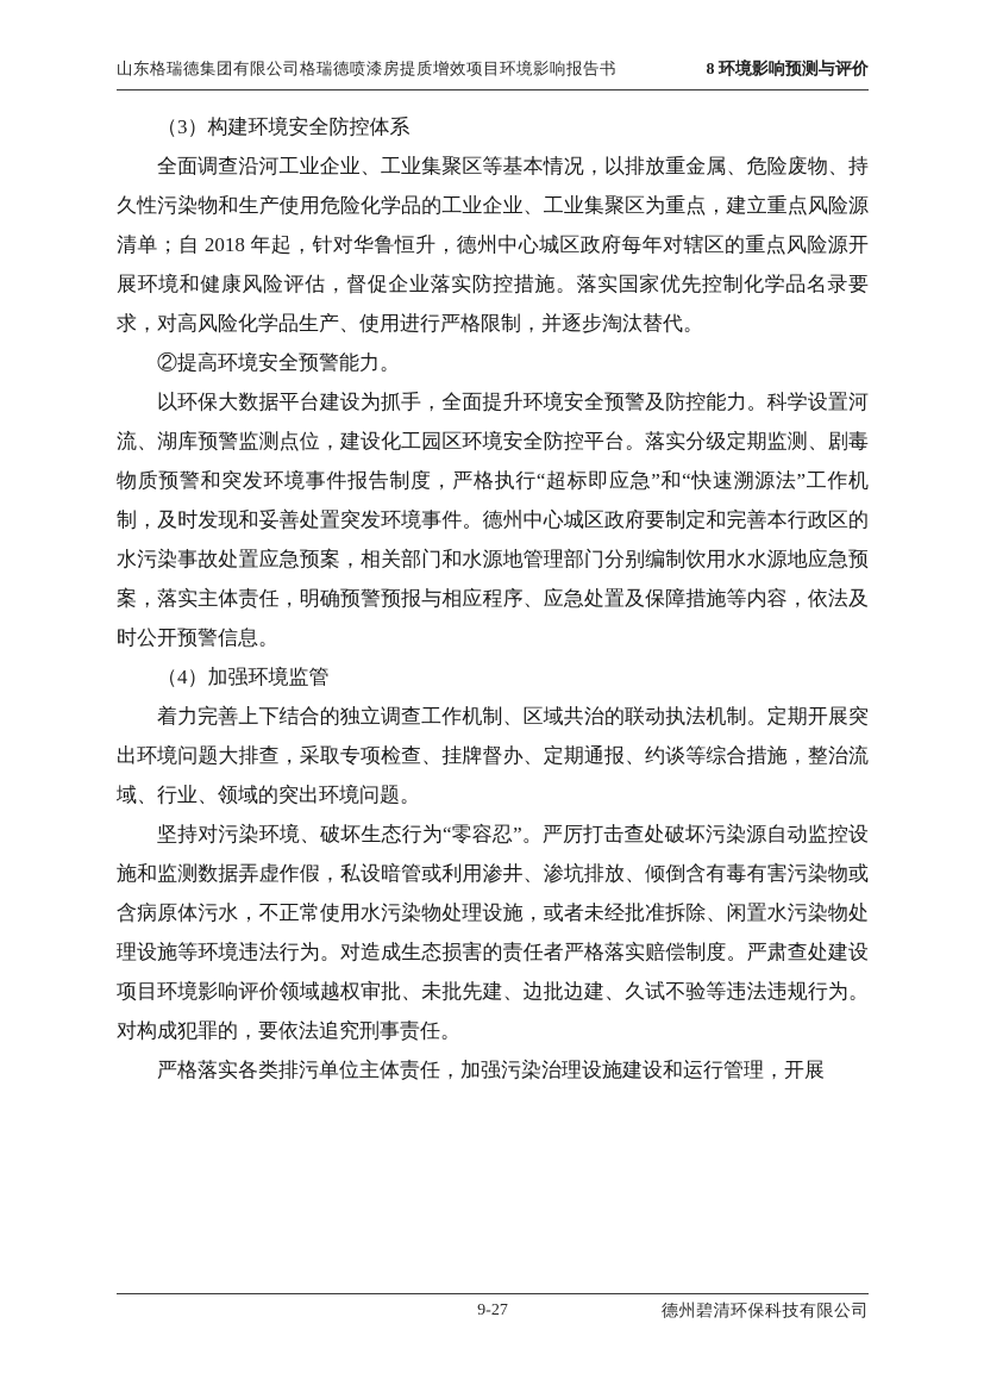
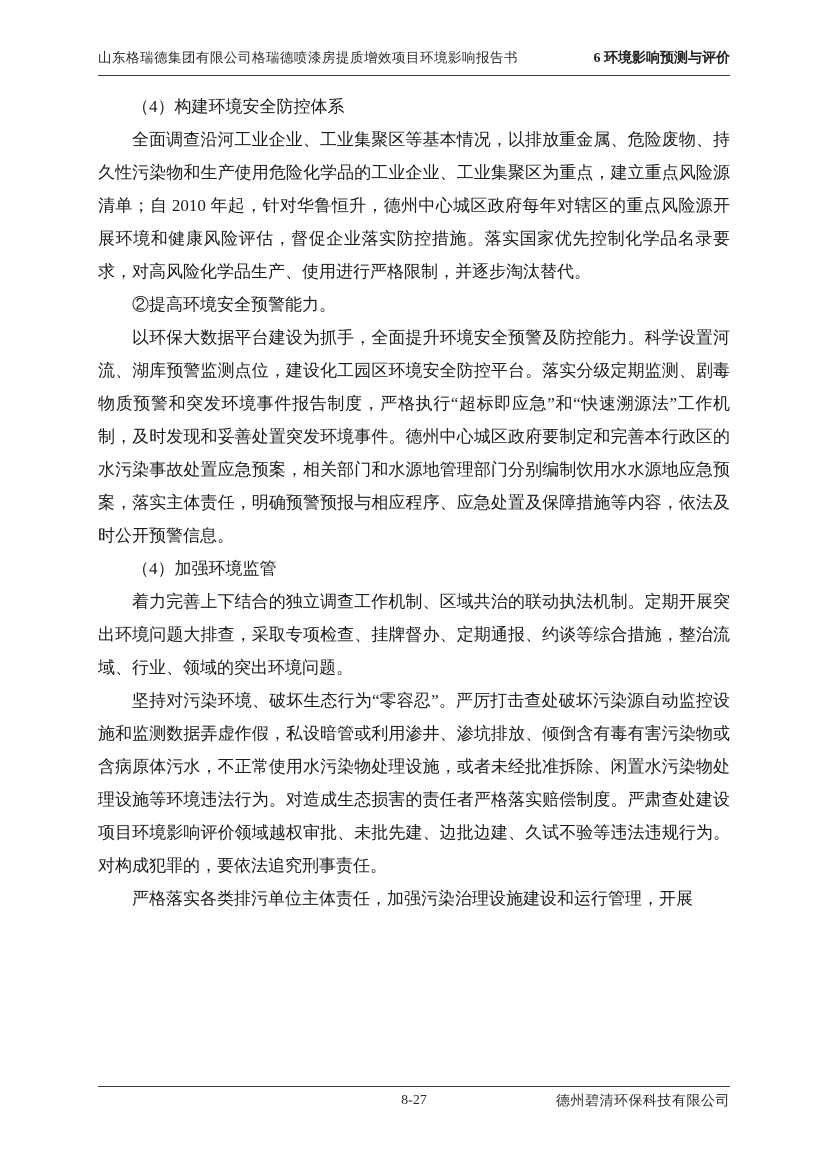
  山东格瑞德集团有限公司格瑞德喷漆房提质增效项目环境影响报告书
- 8 环境影响预测与评价
+ 6 环境影响预测与评价
- （3）构建环境安全防控体系
+ （4）构建环境安全防控体系
- 全面调查沿河工业企业、工业集聚区等基本情况，以排放重金属、危险废物、持久性污染物和生产使用危险化学品的工业企业、工业集聚区为重点，建立重点风险源清单；自 2018 年起，针对华鲁恒升，德州中心城区政府每年对辖区的重点风险源开展环境和健康风险评估，督促企业落实防控措施。落实国家优先控制化学品名录要求，对高风险化学品生产、使用进行严格限制，并逐步淘汰替代。
+ 全面调查沿河工业企业、工业集聚区等基本情况，以排放重金属、危险废物、持久性污染物和生产使用危险化学品的工业企业、工业集聚区为重点，建立重点风险源清单；自 2010 年起，针对华鲁恒升，德州中心城区政府每年对辖区的重点风险源开展环境和健康风险评估，督促企业落实防控措施。落实国家优先控制化学品名录要求，对高风险化学品生产、使用进行严格限制，并逐步淘汰替代。
  ②提高环境安全预警能力。
  以环保大数据平台建设为抓手，全面提升环境安全预警及防控能力。科学设置河流、湖库预警监测点位，建设化工园区环境安全防控平台。落实分级定期监测、剧毒物质预警和突发环境事件报告制度，严格执行“超标即应急”和“快速溯源法”工作机制，及时发现和妥善处置突发环境事件。德州中心城区政府要制定和完善本行政区的水污染事故处置应急预案，相关部门和水源地管理部门分别编制饮用水水源地应急预案，落实主体责任，明确预警预报与相应程序、应急处置及保障措施等内容，依法及时公开预警信息。
  （4）加强环境监管
  着力完善上下结合的独立调查工作机制、区域共治的联动执法机制。定期开展突出环境问题大排查，采取专项检查、挂牌督办、定期通报、约谈等综合措施，整治流域、行业、领域的突出环境问题。
  坚持对污染环境、破坏生态行为“零容忍”。严厉打击查处破坏污染源自动监控设施和监测数据弄虚作假，私设暗管或利用渗井、渗坑排放、倾倒含有毒有害污染物或含病原体污水，不正常使用水污染物处理设施，或者未经批准拆除、闲置水污染物处理设施等环境违法行为。对造成生态损害的责任者严格落实赔偿制度。严肃查处建设项目环境影响评价领域越权审批、未批先建、边批边建、久试不验等违法违规行为。对构成犯罪的，要依法追究刑事责任。
  严格落实各类排污单位主体责任，加强污染治理设施建设和运行管理，开展
- 9-27
+ 8-27
  德州碧清环保科技有限公司
